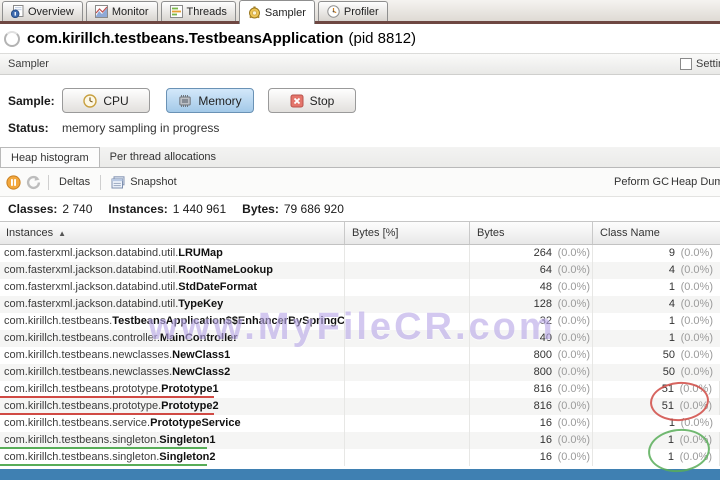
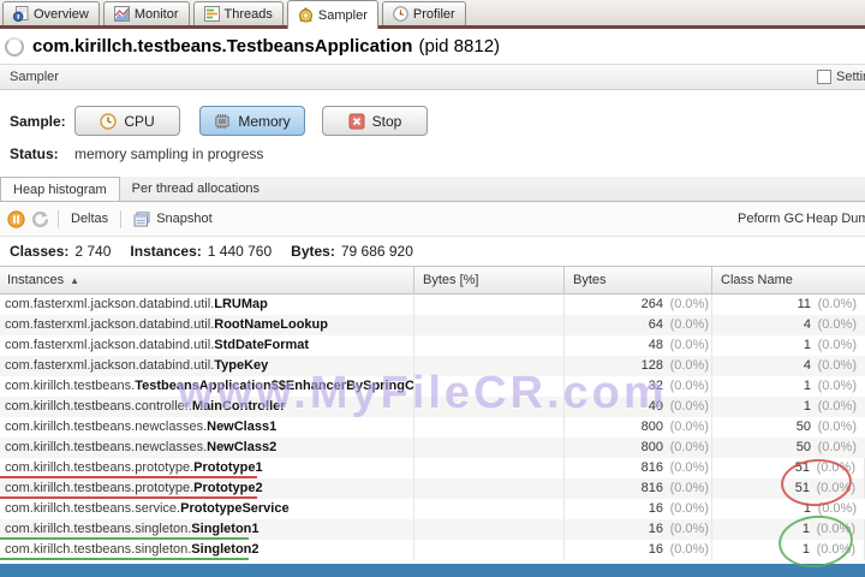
  Overview
  Monitor
  Threads
  Sampler
  Profiler
  com.kirillch.testbeans.TestbeansApplication
  (pid 8812)
  Sampler
  Sample:
  CPU
  Memory
  Stop
  Status:
  memory sampling in progress
  Heap histogram
  Per thread allocations
  Deltas
  Snapshot
  Peform GC
  Heap Dum
  Classes:
  2 740
  Instances:
- 1 440 961
+ 1 440 760
  Bytes:
  79 686 920
  Instances
  ▲
  Bytes [%]
  Bytes
  Class Name
  com.fasterxml.jackson.databind.util.LRUMap
  264
  (0.0%)
- 9
+ 11
  (0.0%)
  com.fasterxml.jackson.databind.util.RootNameLookup
  64
  (0.0%)
  4
  (0.0%)
  com.fasterxml.jackson.databind.util.StdDateFormat
  48
  (0.0%)
  1
  (0.0%)
  com.fasterxml.jackson.databind.util.TypeKey
  128
  (0.0%)
  4
  (0.0%)
  com.kirillch.testbeans.TestbeansApplication$$EnhancerBySpringC
  32
  (0.0%)
  1
  (0.0%)
  com.kirillch.testbeans.controller.MainController
  40
  (0.0%)
  1
  (0.0%)
  com.kirillch.testbeans.newclasses.NewClass1
  800
  (0.0%)
  50
  (0.0%)
  com.kirillch.testbeans.newclasses.NewClass2
  800
  (0.0%)
  50
  (0.0%)
  com.kirillch.testbeans.prototype.Prototype1
  816
  (0.0%)
  51
  (0.0%)
  com.kirillch.testbeans.prototype.Prototype2
  816
  (0.0%)
  51
  (0.0%)
  com.kirillch.testbeans.service.PrototypeService
  16
  (0.0%)
  1
  (0.0%)
  com.kirillch.testbeans.singleton.Singleton1
  16
  (0.0%)
  1
  (0.0%)
  com.kirillch.testbeans.singleton.Singleton2
  16
  (0.0%)
  1
  (0.0%)
  www.MyFileCR.com
